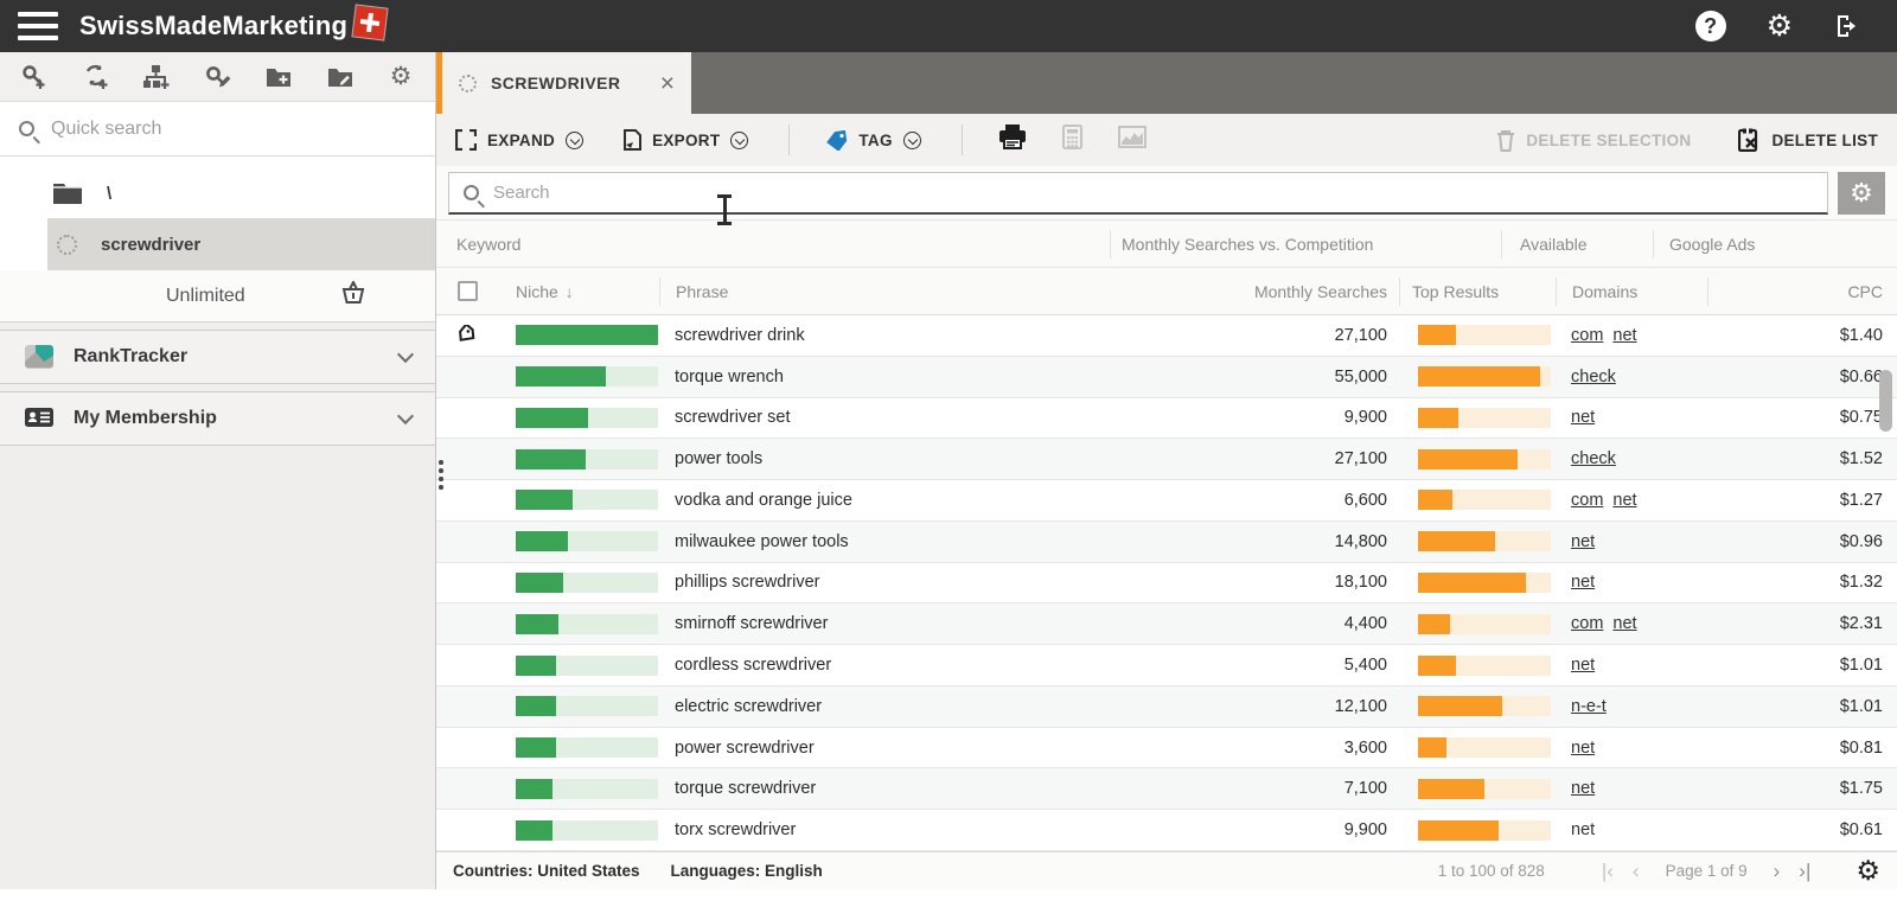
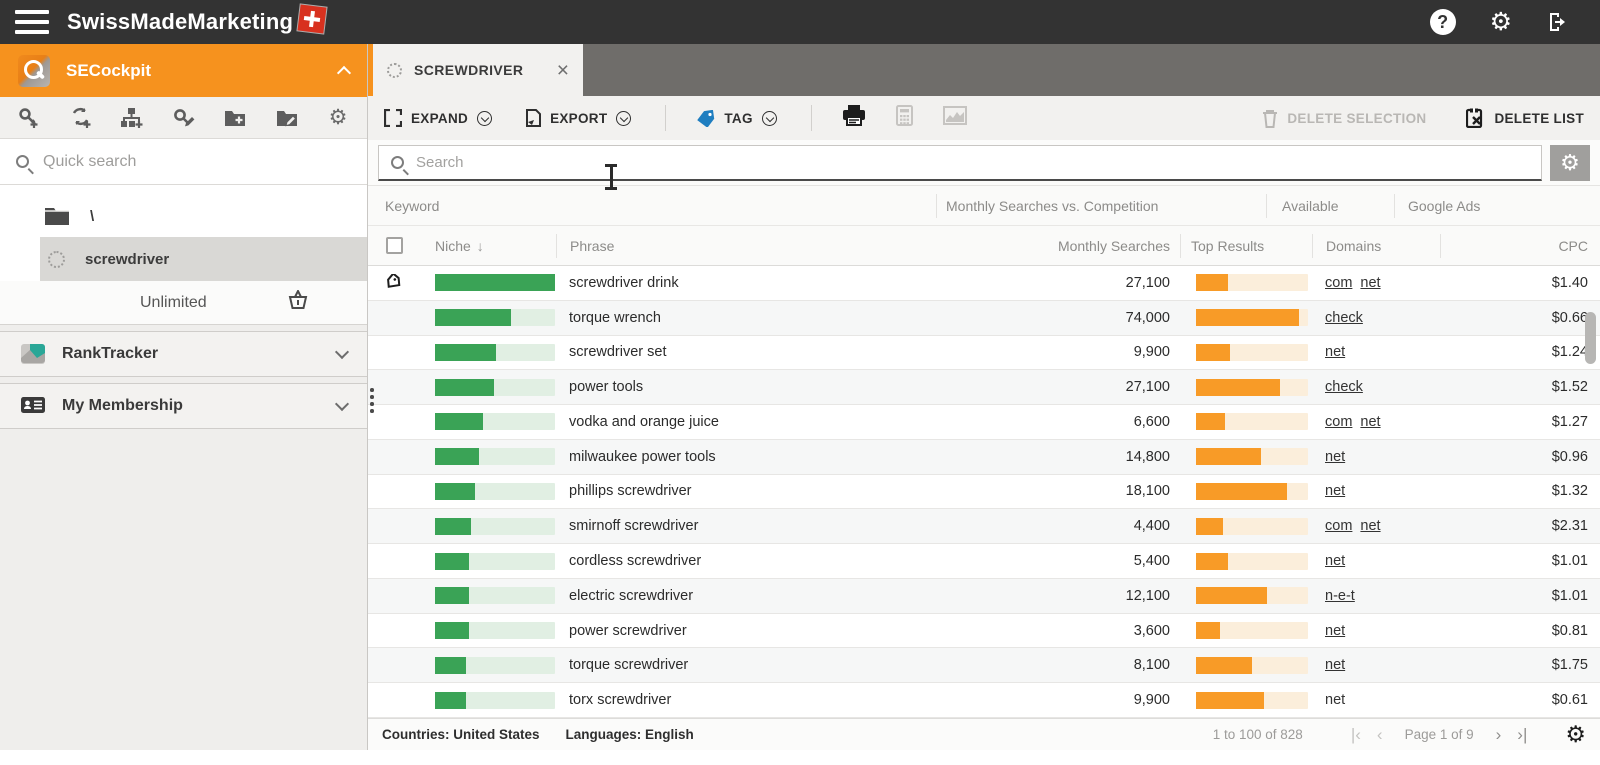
  SwissMadeMarketing
  ?
  ⚙
+ SECockpit
  ⚙
  Quick search
  \
  screwdriver
  Unlimited
  RankTracker
  My Membership
  SCREWDRIVER
  ×
  EXPAND
  EXPORT
  TAG
  DELETE SELECTION
  DELETE LIST
  Search
  ⚙
  Keyword
  Monthly Searches vs. Competition
  Available
  Google Ads
  Niche
  ↓
  Phrase
  Monthly Searches
  Top Results
  Domains
  CPC
  screwdriver drink
  27,100
  com
  net
  $1.40
  torque wrench
- 55,000
+ 74,000
  check
  $0.66
  screwdriver set
  9,900
  net
- $0.75
+ $1.24
  power tools
  27,100
  check
  $1.52
  vodka and orange juice
  6,600
  com
  net
  $1.27
  milwaukee power tools
  14,800
  net
  $0.96
  phillips screwdriver
  18,100
  net
  $1.32
  smirnoff screwdriver
  4,400
  com
  net
  $2.31
  cordless screwdriver
  5,400
  net
  $1.01
  electric screwdriver
  12,100
  n-e-t
  $1.01
  power screwdriver
  3,600
  net
  $0.81
  torque screwdriver
- 7,100
+ 8,100
  net
  $1.75
  torx screwdriver
  9,900
  net
  $0.61
  Countries: United States
  Languages: English
  1 to 100 of 828
  |‹
  ‹
  Page 1 of 9
  ›
  ›|
  ⚙
